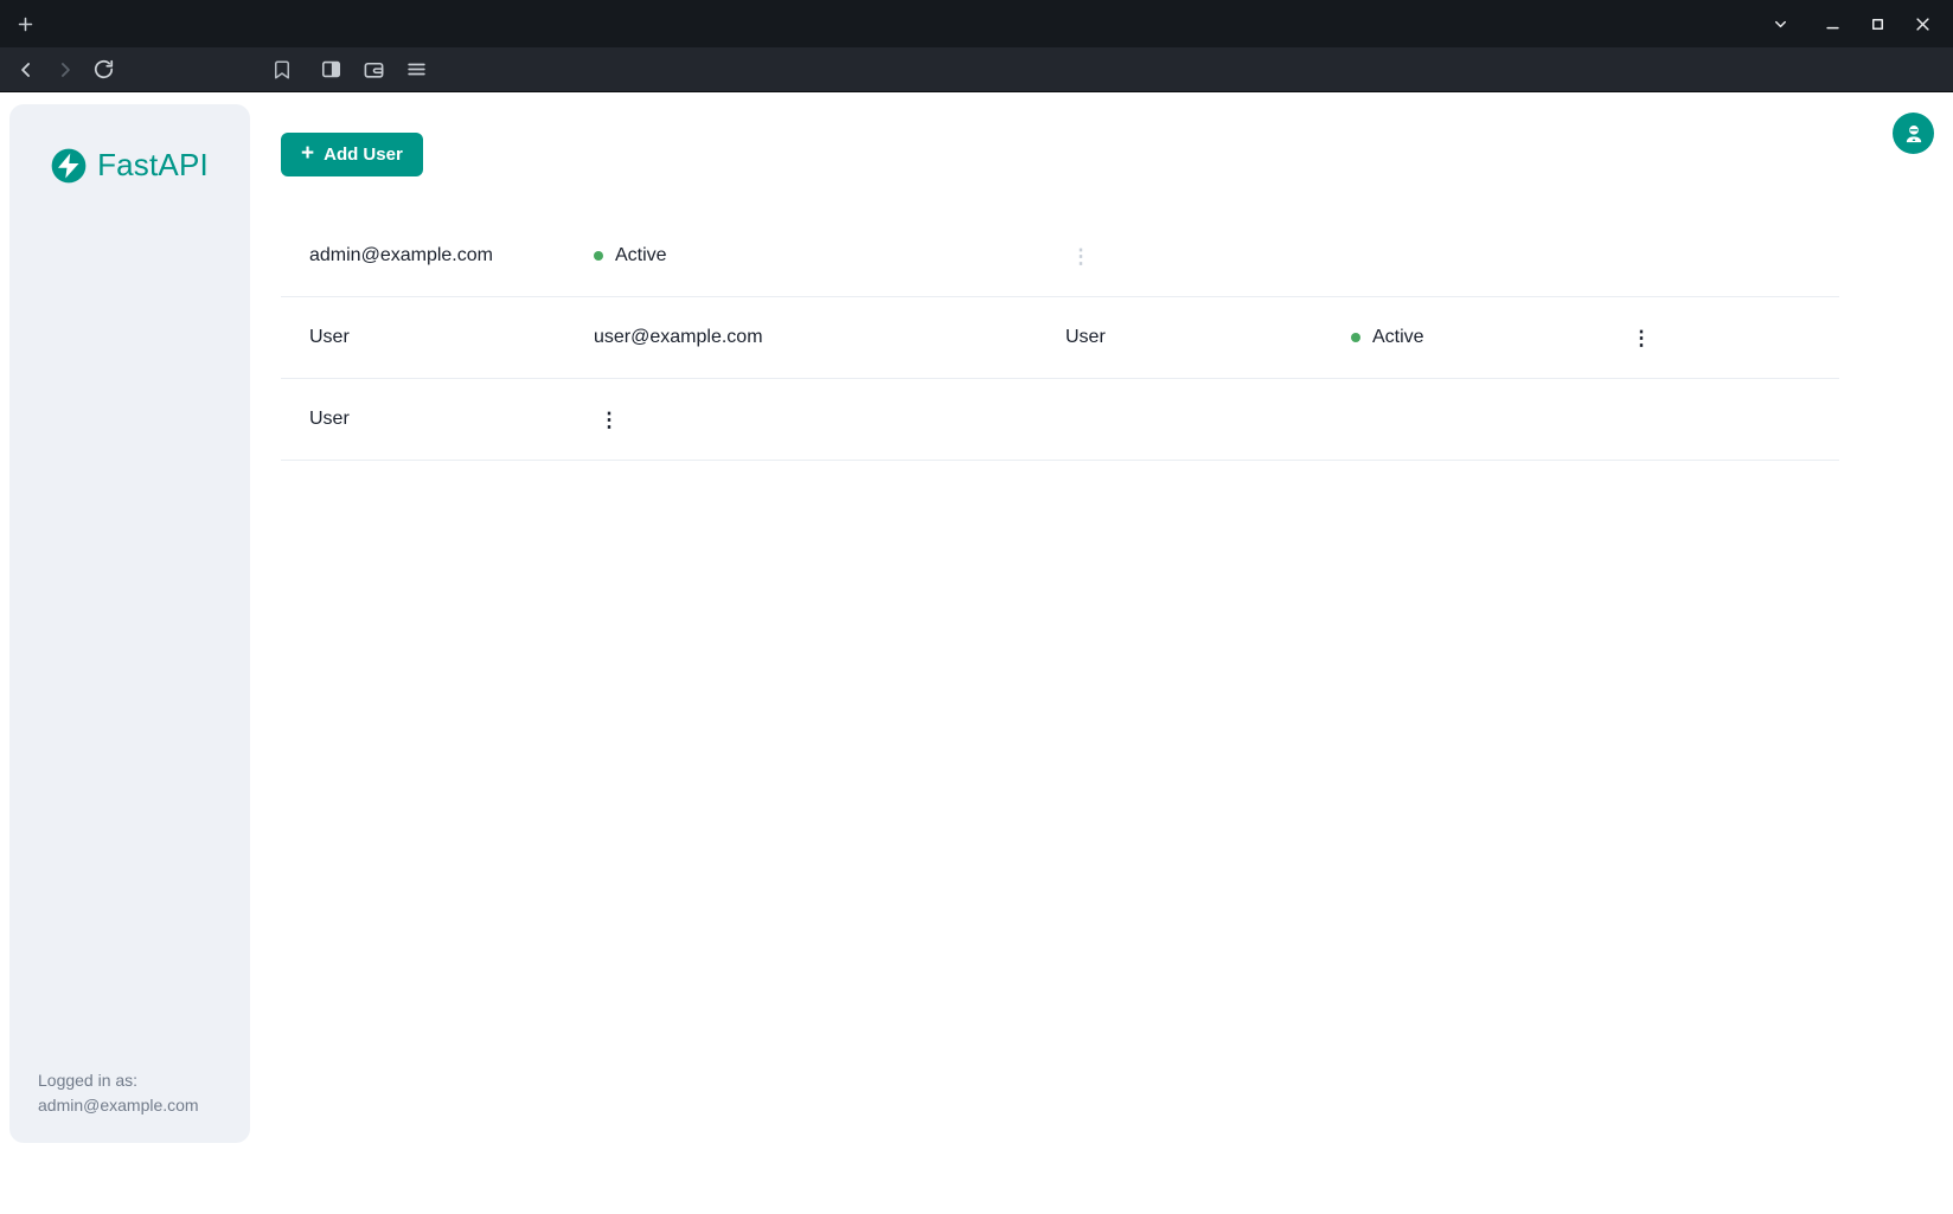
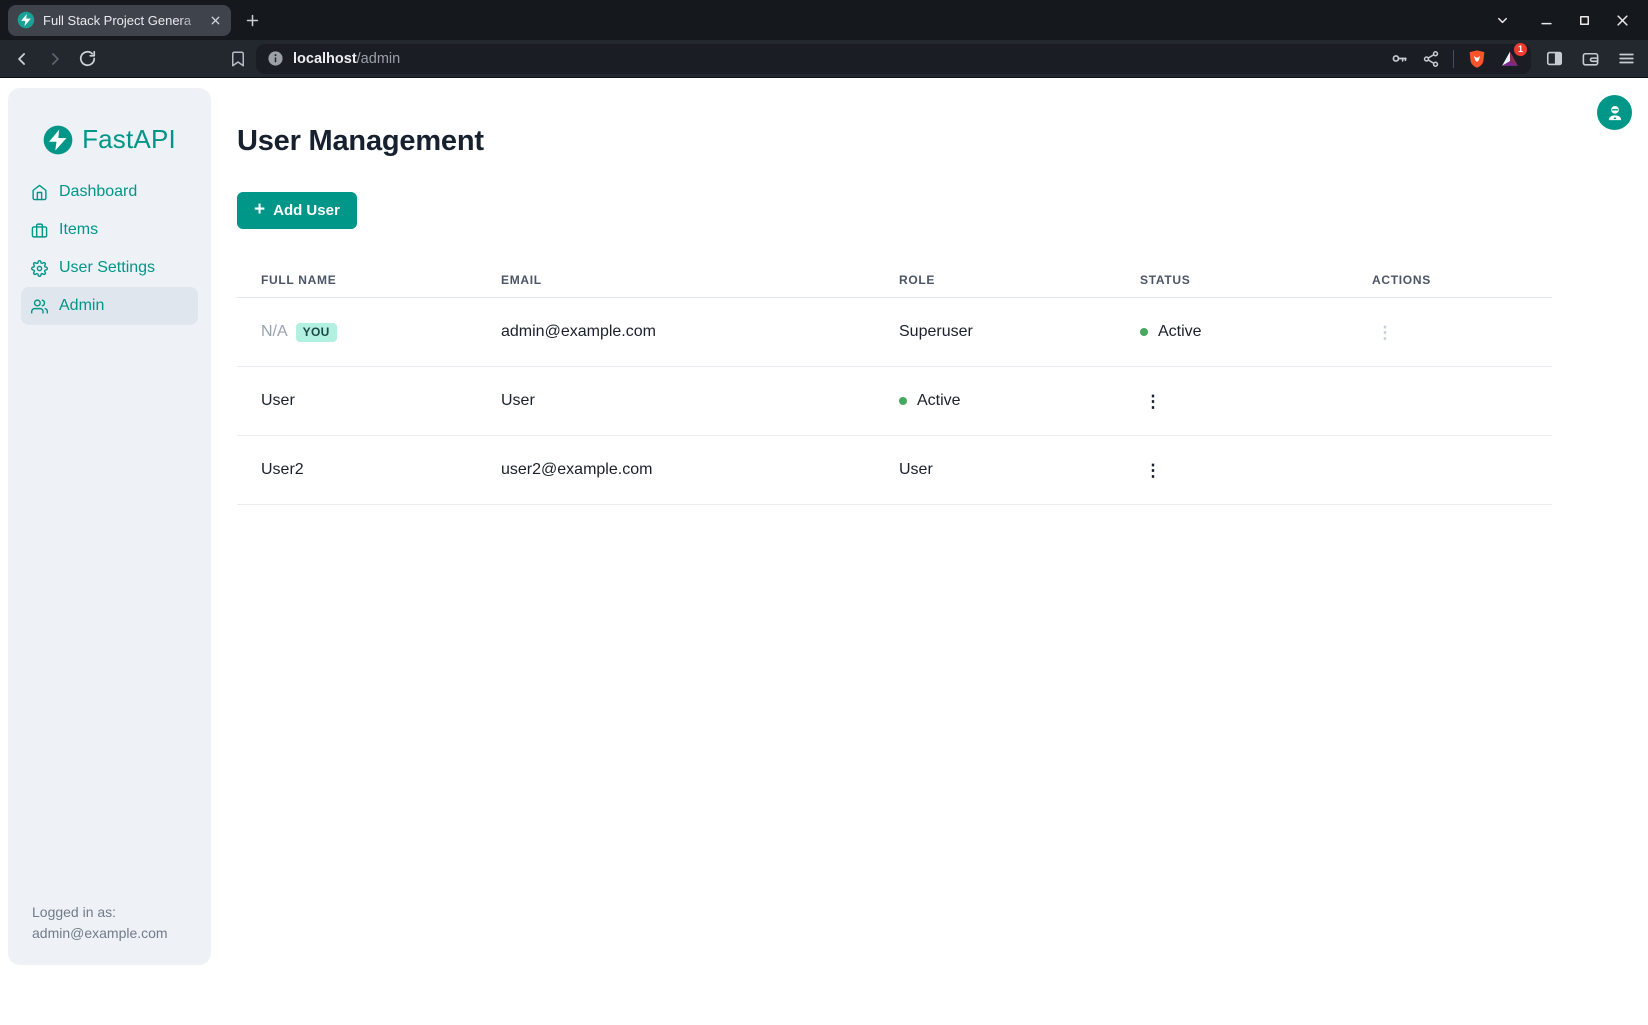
+ Full Stack Project Genera
+ localhost/admin
+ 1
  FastAPI
+ Dashboard
+ Items
+ User Settings
+ Admin
  Logged in as:
  admin@example.com
+ User Management
  +
  Add User
+ FULL NAME
+ EMAIL
+ ROLE
+ STATUS
+ ACTIONS
+ N/A
+ YOU
  admin@example.com
+ Superuser
  Active
  ⋮
  User
- user@example.com
  User
  Active
  ⋮
+ User2
+ user2@example.com
  User
  ⋮
